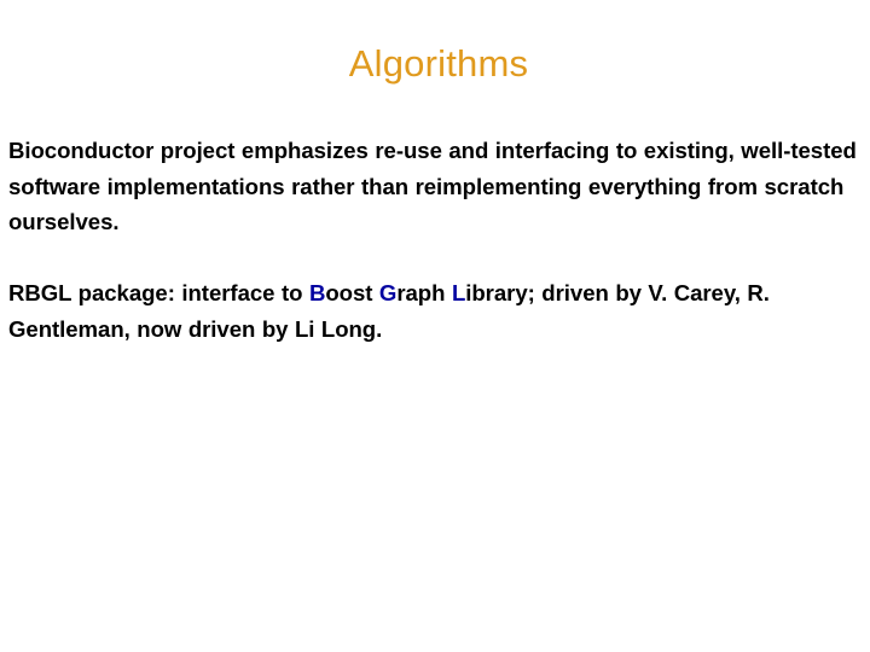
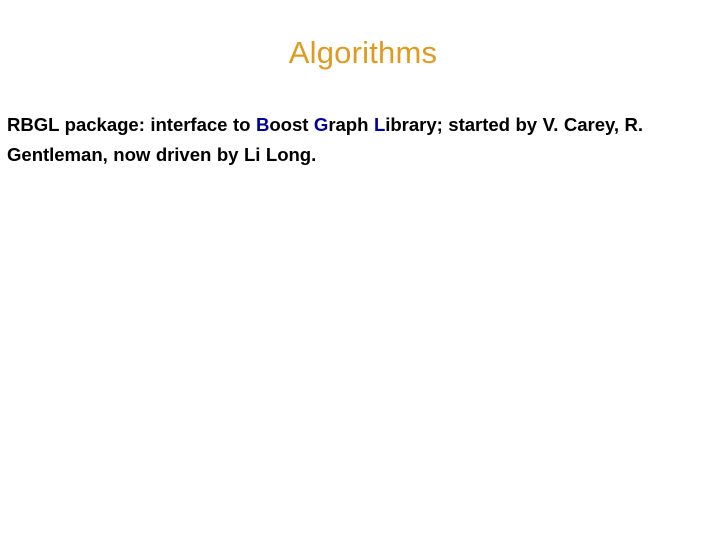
  Algorithms
- Bioconductor project emphasizes re-use and interfacing to existing, well-tested software implementations rather than reimplementing everything from scratch ourselves.
- RBGL package: interface to Boost Graph Library; driven by V. Carey, R. Gentleman, now driven by Li Long.
+ RBGL package: interface to Boost Graph Library; started by V. Carey, R. Gentleman, now driven by Li Long.
